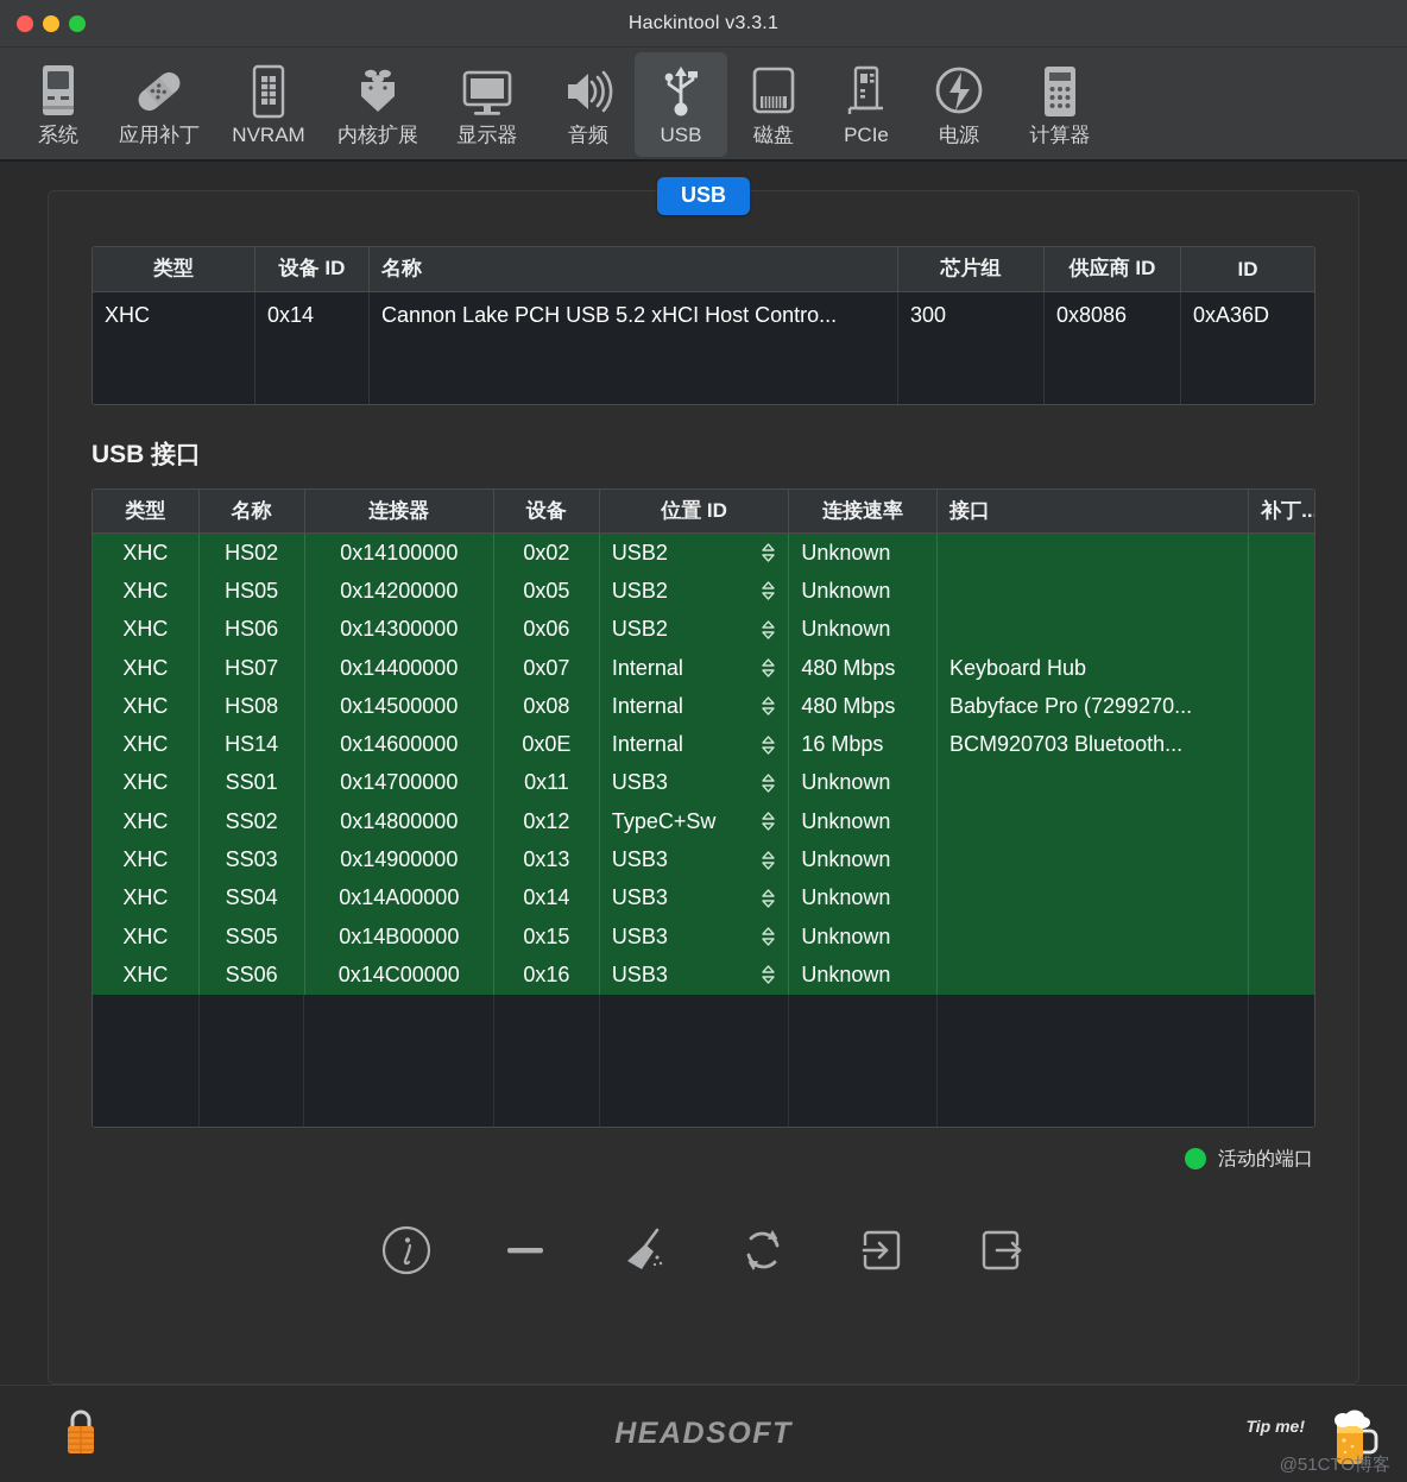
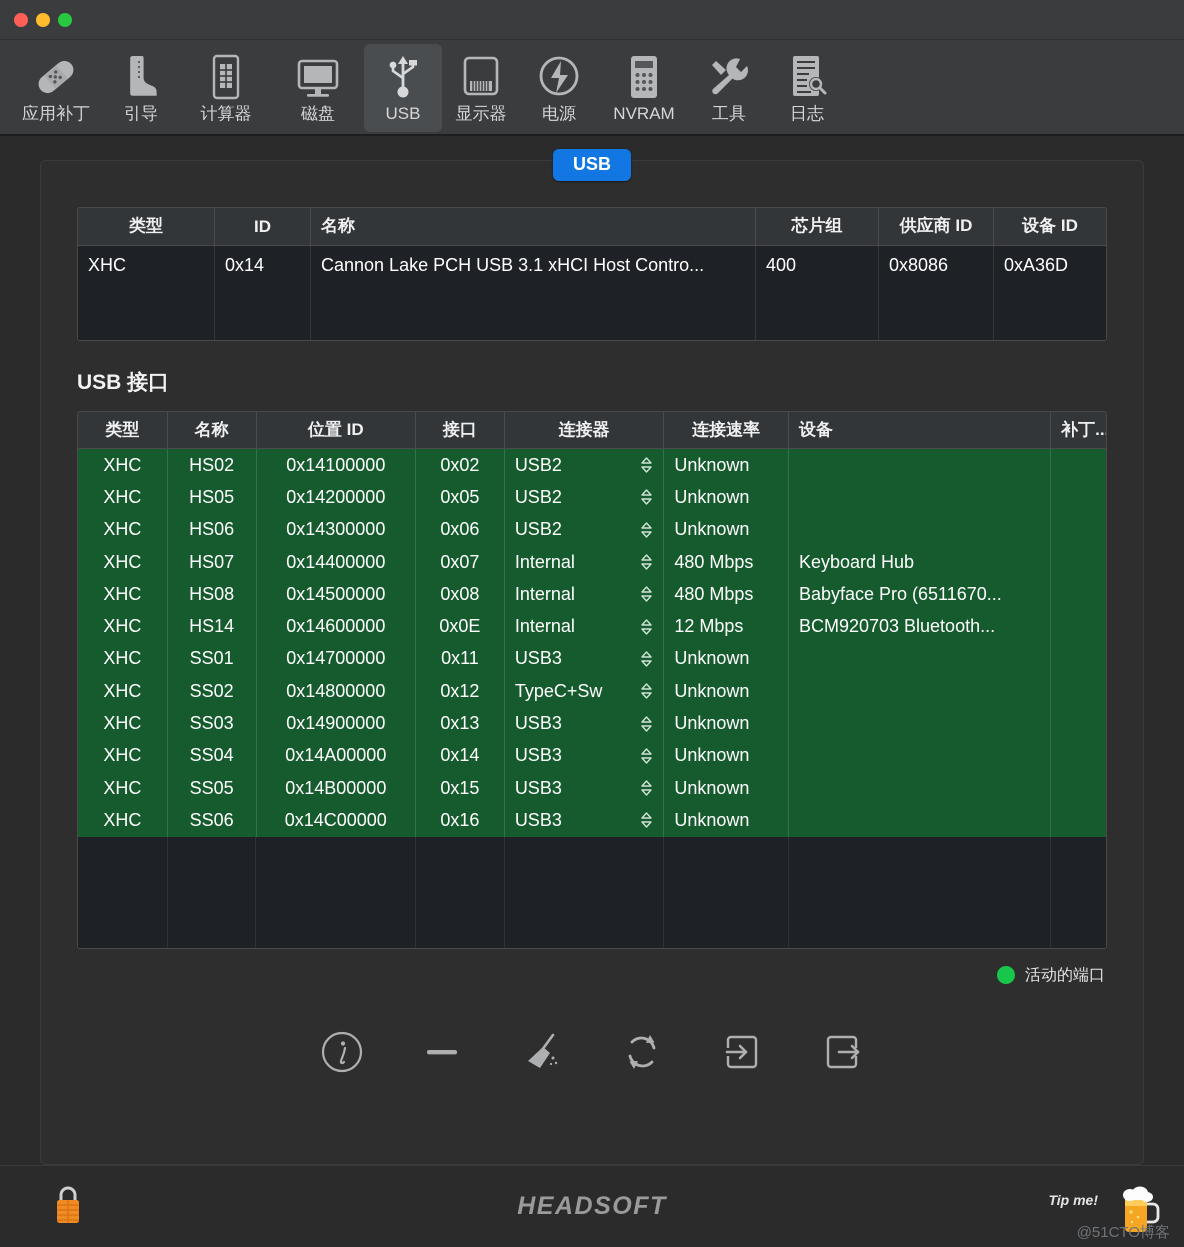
- Hackintool v3.3.1
- 系统
  应用补丁
+ 引导
- NVRAM
+ 计算器
- 内核扩展
- 显示器
+ 磁盘
- 音频
  USB
- 磁盘
+ 显示器
- PCIe
  电源
- 计算器
+ NVRAM
+ 工具
+ 日志
  USB
  类型
- 设备 ID
+ ID
  名称
  芯片组
  供应商 ID
- ID
+ 设备 ID
  XHC
  0x14
- Cannon Lake PCH USB 5.2 xHCI Host Contro...
+ Cannon Lake PCH USB 3.1 xHCI Host Contro...
- 300
+ 400
  0x8086
  0xA36D
  USB 接口
  类型
  名称
- 连接器
+ 位置 ID
- 设备
+ 接口
- 位置 ID
+ 连接器
  连接速率
- 接口
+ 设备
  补丁..
  XHC
  HS02
  0x14100000
  0x02
  USB2
  Unknown
  XHC
  HS05
  0x14200000
  0x05
  USB2
  Unknown
  XHC
  HS06
  0x14300000
  0x06
  USB2
  Unknown
  XHC
  HS07
  0x14400000
  0x07
  Internal
  480 Mbps
  Keyboard Hub
  XHC
  HS08
  0x14500000
  0x08
  Internal
  480 Mbps
- Babyface Pro (7299270...
+ Babyface Pro (6511670...
  XHC
  HS14
  0x14600000
  0x0E
  Internal
- 16 Mbps
+ 12 Mbps
  BCM920703 Bluetooth...
  XHC
  SS01
  0x14700000
  0x11
  USB3
  Unknown
  XHC
  SS02
  0x14800000
  0x12
  TypeC+Sw
  Unknown
  XHC
  SS03
  0x14900000
  0x13
  USB3
  Unknown
  XHC
  SS04
  0x14A00000
  0x14
  USB3
  Unknown
  XHC
  SS05
  0x14B00000
  0x15
  USB3
  Unknown
  XHC
  SS06
  0x14C00000
  0x16
  USB3
  Unknown
  活动的端口
  HEADSOFT
  Tip me!
  @51CTO博客
